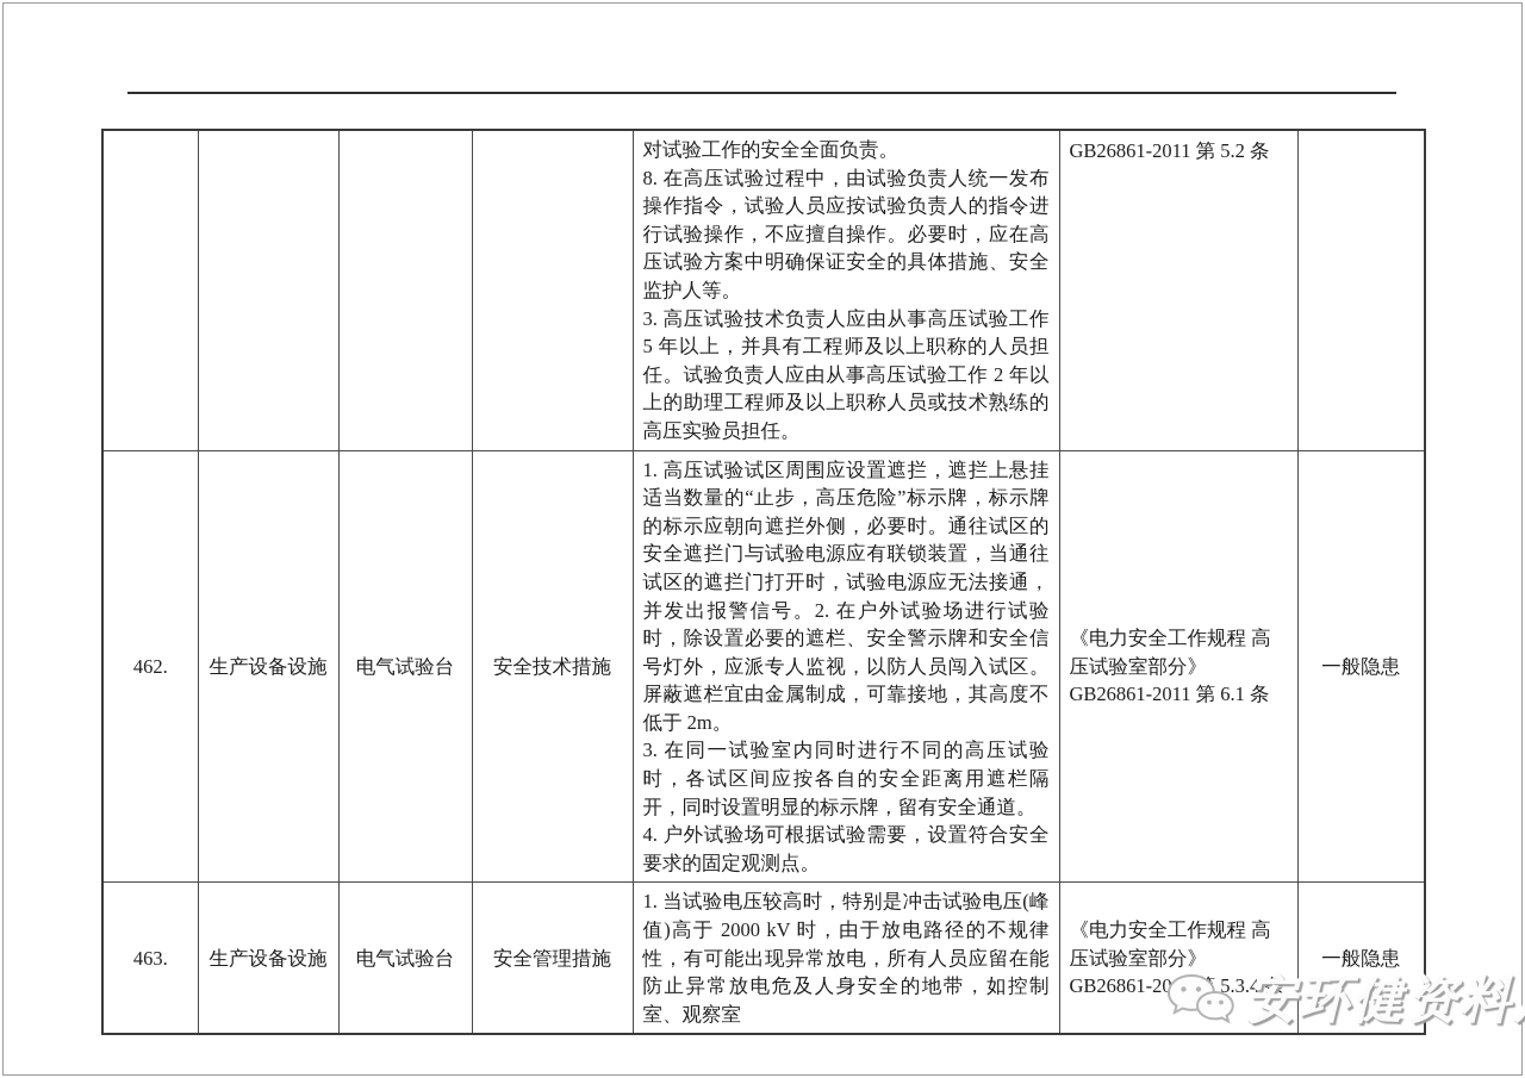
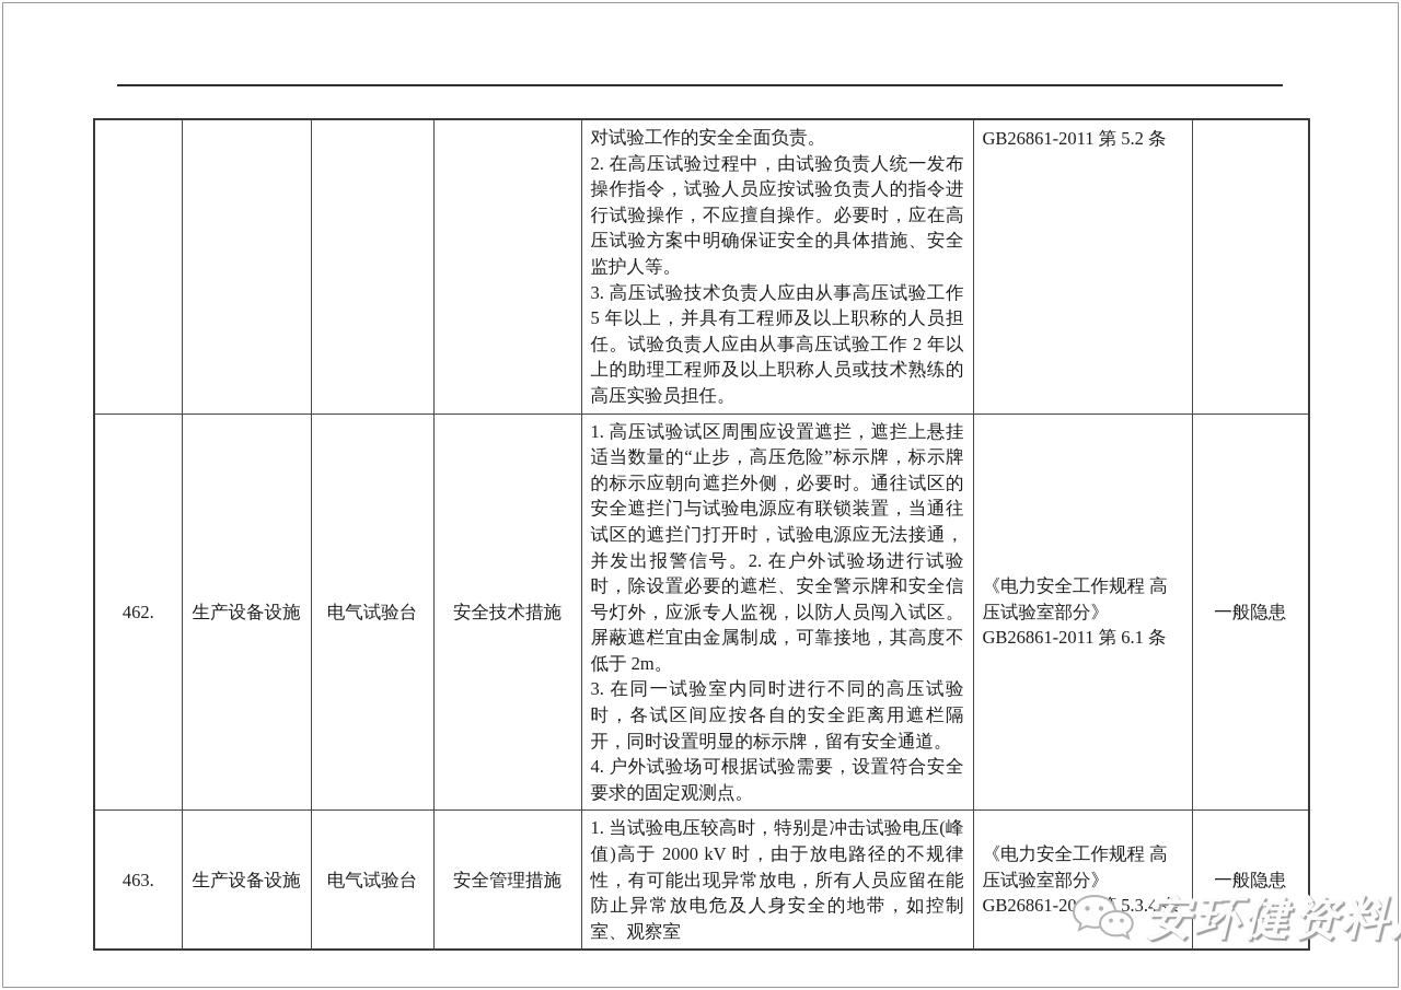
- 				对试验工作的安全全面负责。 8. 在高压试验过程中，由试验负责人统一发布操作指令，试验人员应按试验负责人的指令进行试验操作，不应擅自操作。必要时，应在高压试验方案中明确保证安全的具体措施、安全监护人等。 3. 高压试验技术负责人应由从事高压试验工作 5 年以上，并具有工程师及以上职称的人员担任。试验负责人应由从事高压试验工作 2 年以上的助理工程师及以上职称人员或技术熟练的高压实验员担任。	GB26861-2011 第 5.2 条
+ 				对试验工作的安全全面负责。 2. 在高压试验过程中，由试验负责人统一发布操作指令，试验人员应按试验负责人的指令进行试验操作，不应擅自操作。必要时，应在高压试验方案中明确保证安全的具体措施、安全监护人等。 3. 高压试验技术负责人应由从事高压试验工作 5 年以上，并具有工程师及以上职称的人员担任。试验负责人应由从事高压试验工作 2 年以上的助理工程师及以上职称人员或技术熟练的高压实验员担任。	GB26861-2011 第 5.2 条
  462.	生产设备设施	电气试验台	安全技术措施	1. 高压试验试区周围应设置遮拦，遮拦上悬挂适当数量的“止步，高压危险”标示牌，标示牌的标示应朝向遮拦外侧，必要时。通往试区的安全遮拦门与试验电源应有联锁装置，当通往试区的遮拦门打开时，试验电源应无法接通，并发出报警信号。2. 在户外试验场进行试验时，除设置必要的遮栏、安全警示牌和安全信号灯外，应派专人监视，以防人员闯入试区。屏蔽遮栏宜由金属制成，可靠接地，其高度不低于 2m。 3. 在同一试验室内同时进行不同的高压试验时，各试区间应按各自的安全距离用遮栏隔开，同时设置明显的标示牌，留有安全通道。 4. 户外试验场可根据试验需要，设置符合安全要求的固定观测点。	《电力安全工作规程 高压试验室部分》 GB26861-2011 第 6.1 条	一般隐患
  463.	生产设备设施	电气试验台	安全管理措施	1. 当试验电压较高时，特别是冲击试验电压(峰值)高于 2000 kV 时，由于放电路径的不规律性，有可能出现异常放电，所有人员应留在能防止异常放电危及人身安全的地带，如控制室、观察室	《电力安全工作规程 高压试验室部分》 GB26861-20 5.3.4 条	一般隐患
  安环健资料
